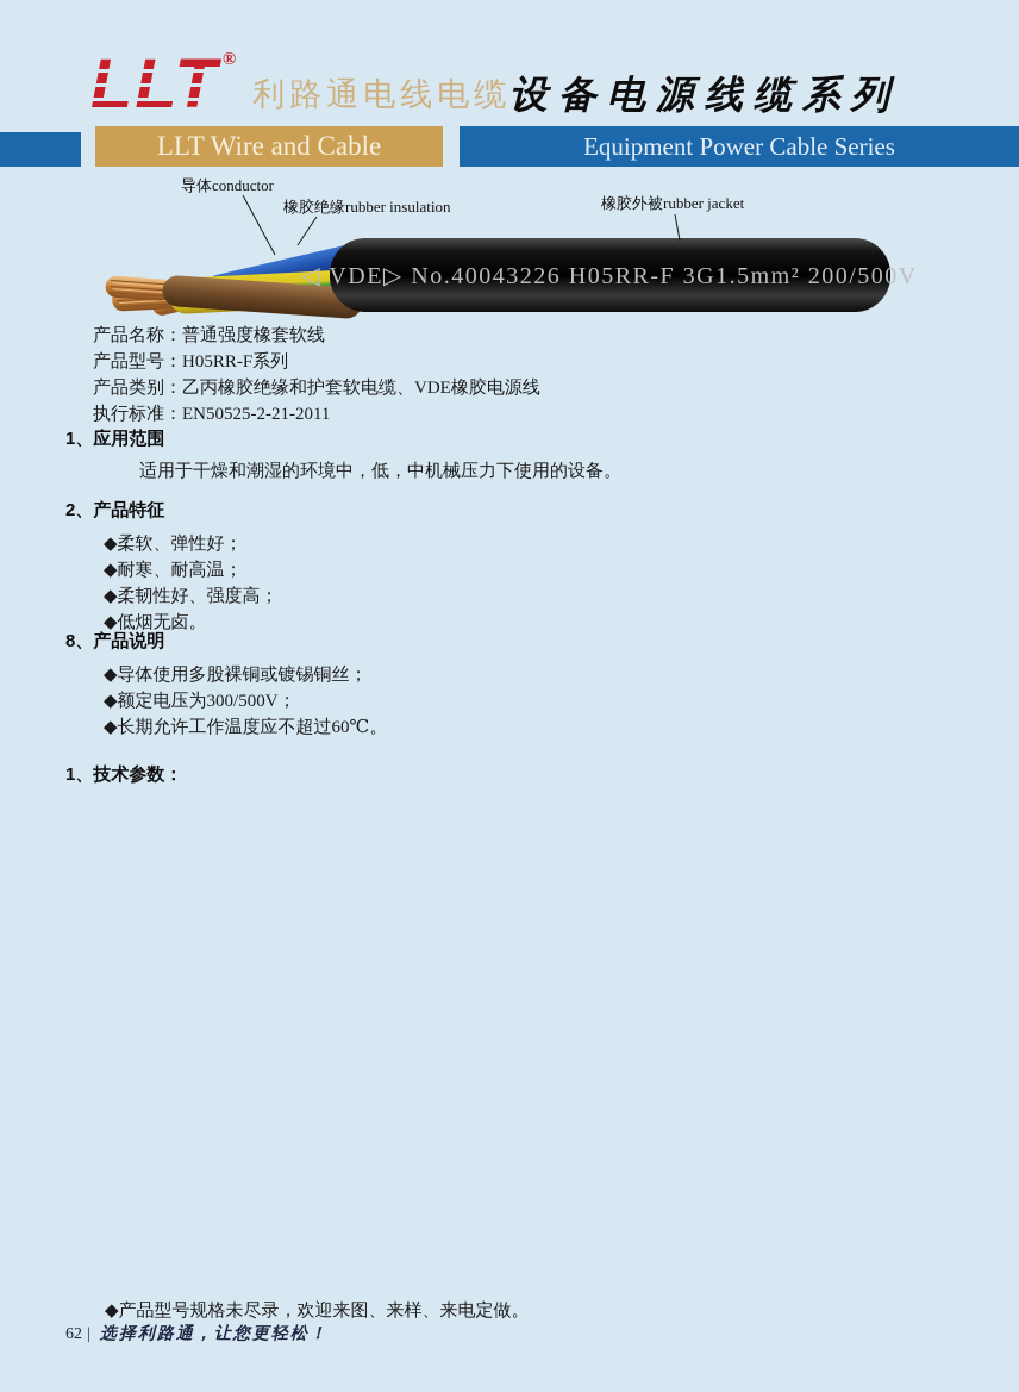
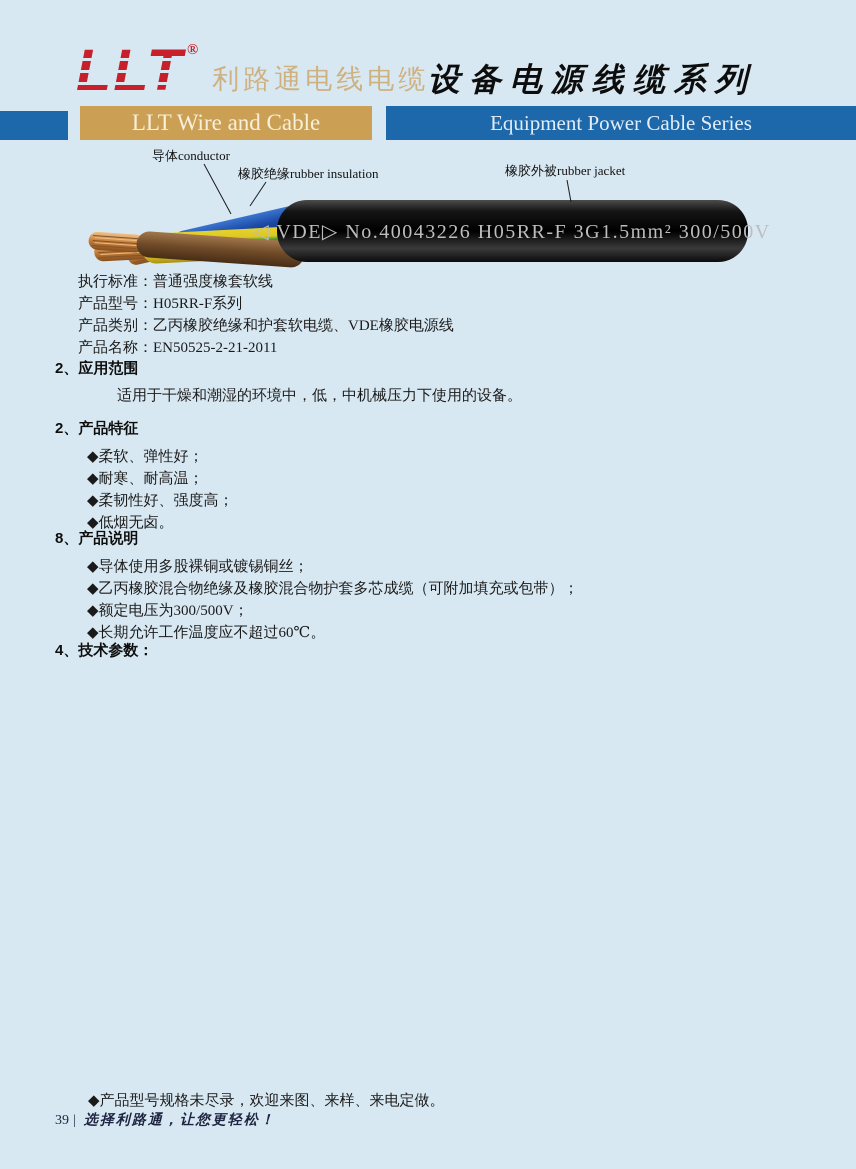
  ®
  利路通电线电缆
  LLT Wire and Cable
  设备电源线缆系列
  Equipment Power Cable Series
- ◁ VDE▷ No.40043226 H05RR-F 3G1.5mm² 200/500V
+ ◁ VDE▷ No.40043226 H05RR-F 3G1.5mm² 300/500V
  导体conductor
  橡胶绝缘rubber insulation
  橡胶外被rubber jacket
- 产品名称：普通强度橡套软线
+ 执行标准：普通强度橡套软线
  产品型号：H05RR-F系列
  产品类别：乙丙橡胶绝缘和护套软电缆、VDE橡胶电源线
- 执行标准：EN50525-2-21-2011
+ 产品名称：EN50525-2-21-2011
- 1、应用范围
+ 2、应用范围
  适用于干燥和潮湿的环境中，低，中机械压力下使用的设备。
  2、产品特征
  ◆柔软、弹性好；
  ◆耐寒、耐高温；
  ◆柔韧性好、强度高；
  ◆低烟无卤。
  8、产品说明
  ◆导体使用多股裸铜或镀锡铜丝；
+ ◆乙丙橡胶混合物绝缘及橡胶混合物护套多芯成缆（可附加填充或包带）；
  ◆额定电压为300/500V；
  ◆长期允许工作温度应不超过60℃。
- 1、技术参数：
+ 4、技术参数：
  ◆产品型号规格未尽录，欢迎来图、来样、来电定做。
- 62 | 选择利路通，让您更轻松！
+ 39 | 选择利路通，让您更轻松！
